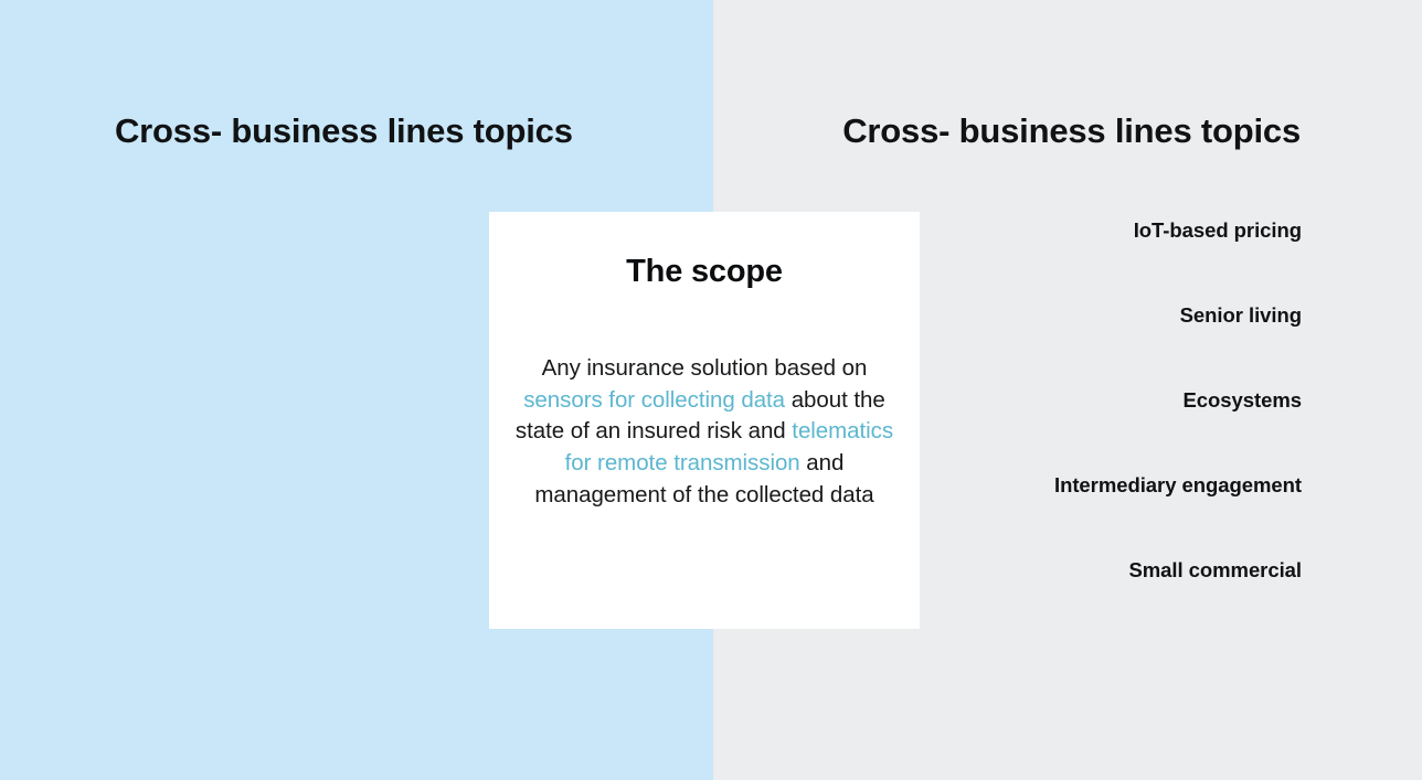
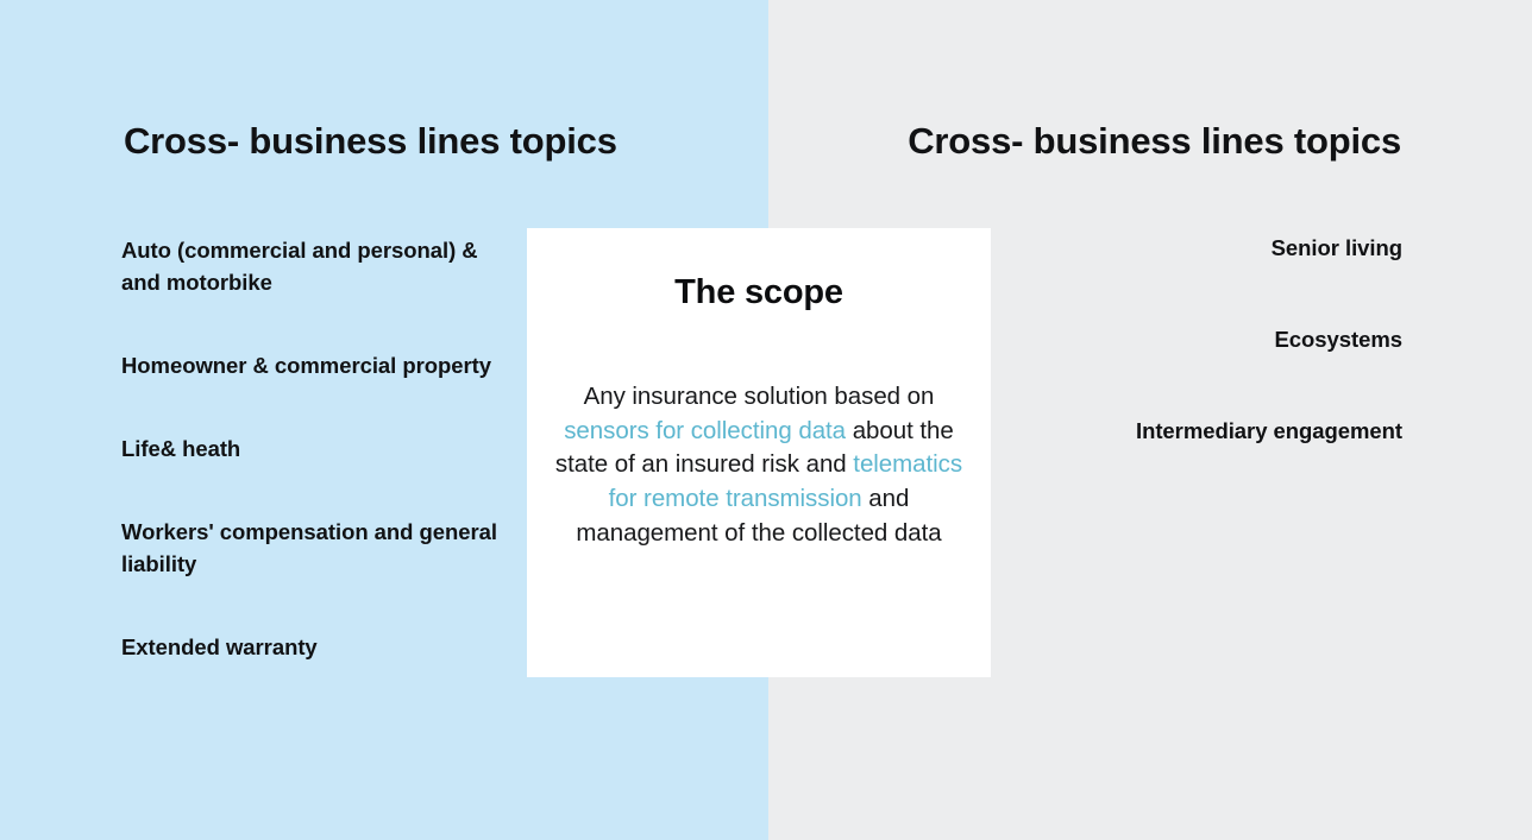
  Cross- business lines topics
+ Auto (commercial and personal) & and motorbike
+ Homeowner & commercial property
+ Life& heath
+ Workers' compensation and general liability
+ Extended warranty
  Cross- business lines topics
- IoT-based pricing
  Senior living
  Ecosystems
  Intermediary engagement
- Small commercial
  The scope
  Any insurance solution based on sensors for collecting data about the state of an insured risk and telematics for remote transmission and management of the collected data
